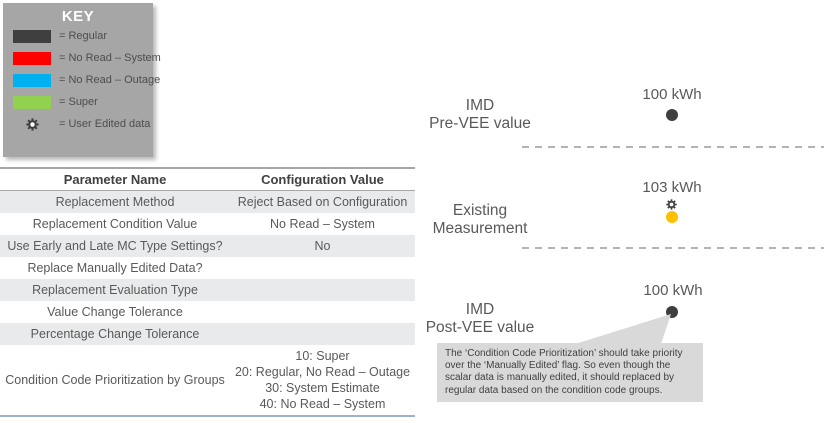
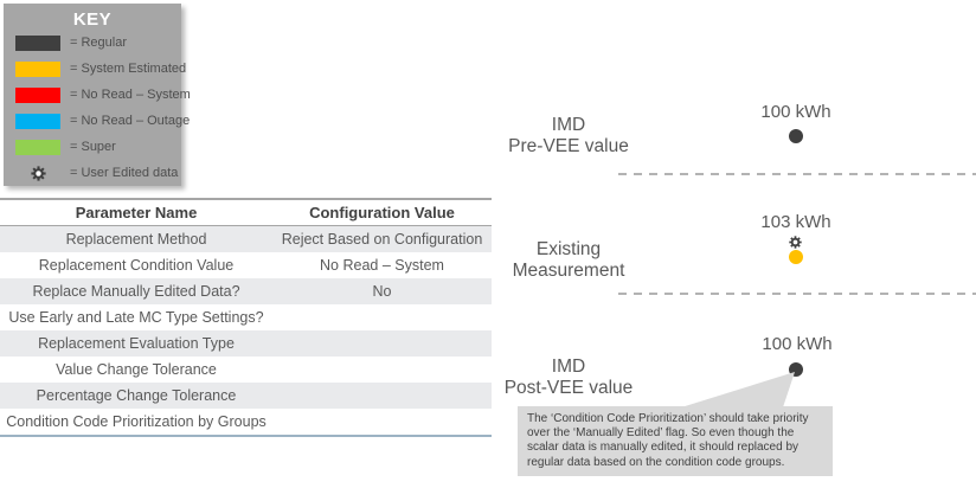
  KEY
  = Regular
+ = System Estimated
  = No Read – System
  = No Read – Outage
  = Super
  = User Edited data
  Parameter Name
  Configuration Value
  Replacement Method
  Reject Based on Configuration
  Replacement Condition Value
  No Read – System
- Use Early and Late MC Type Settings?
+ Replace Manually Edited Data?
  No
- Replace Manually Edited Data?
+ Use Early and Late MC Type Settings?
  Replacement Evaluation Type
  Value Change Tolerance
  Percentage Change Tolerance
  Condition Code Prioritization by Groups
- 10: Super
- 20: Regular, No Read – Outage
- 30: System Estimate
- 40: No Read – System
  IMD
  Pre-VEE value
  100 kWh
  Existing
  Measurement
  103 kWh
  IMD
  Post-VEE value
  100 kWh
  The ‘Condition Code Prioritization’ should take priority over the ‘Manually Edited’ flag. So even though the scalar data is manually edited, it should replaced by regular data based on the condition code groups.
